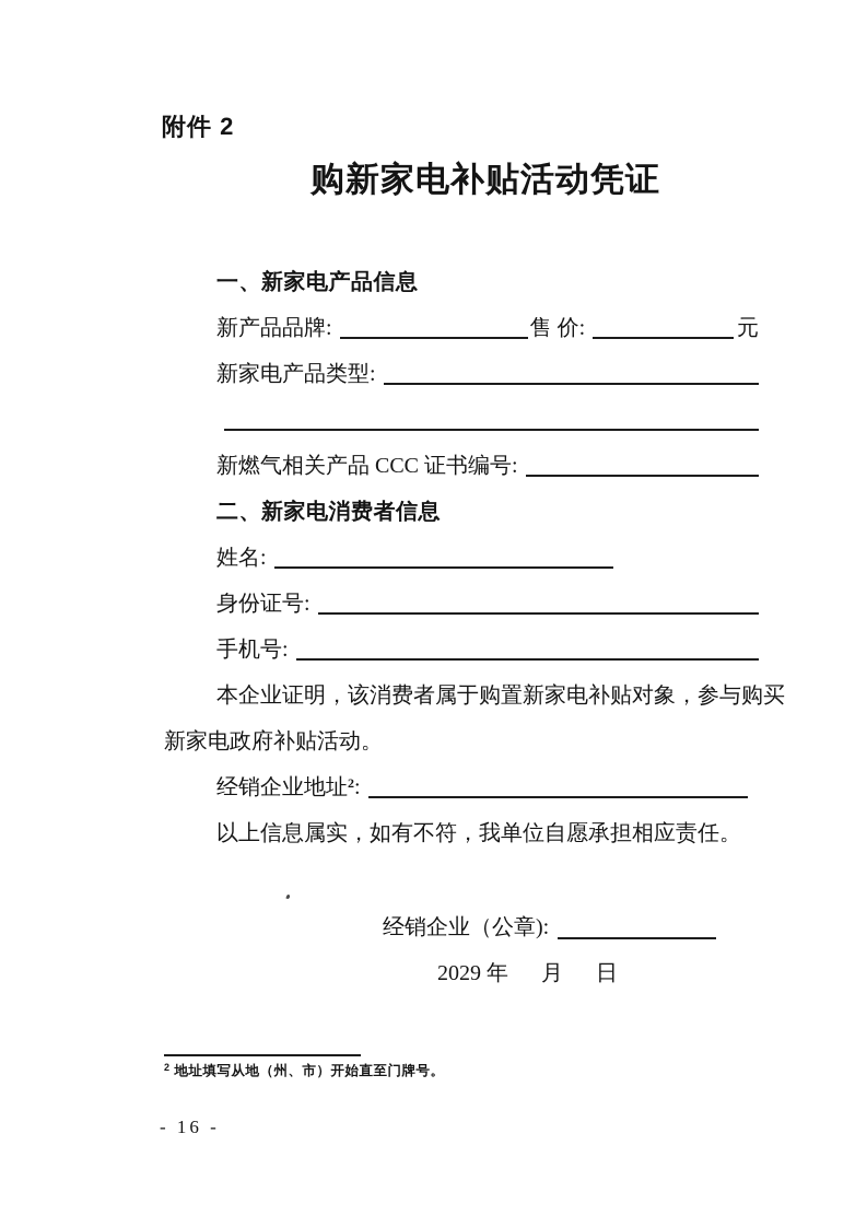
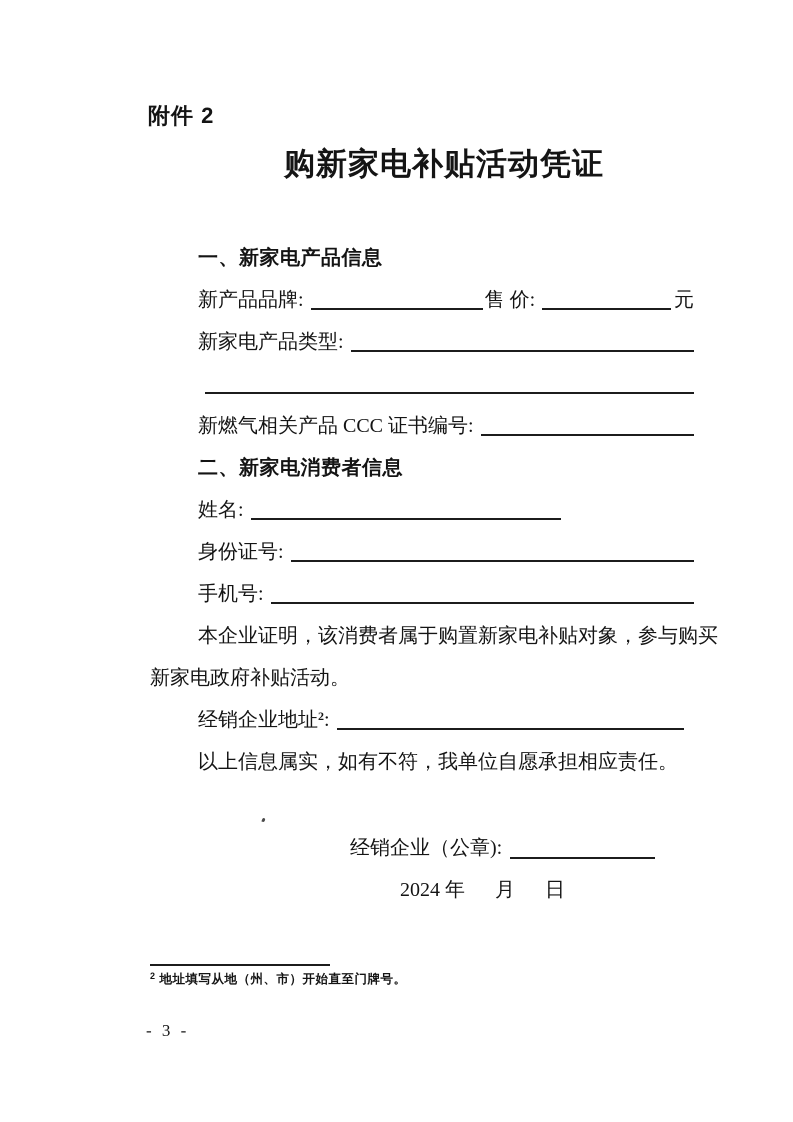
  附件 2
  购新家电补贴活动凭证
  一、新家电产品信息
  新产品品牌:
  售 价:
  元
  新家电产品类型:
  新燃气相关产品 CCC 证书编号:
  二、新家电消费者信息
  姓名:
  身份证号:
  手机号:
  本企业证明，该消费者属于购置新家电补贴对象，参与购买
  新家电政府补贴活动。
  经销企业地址2:
  以上信息属实，如有不符，我单位自愿承担相应责任。
  经销企业（公章):
- 2029 年
+ 2024 年
  月
  日
  2 地址填写从地（州、市）开始直至门牌号。
- - 16 -
+ - 3 -
